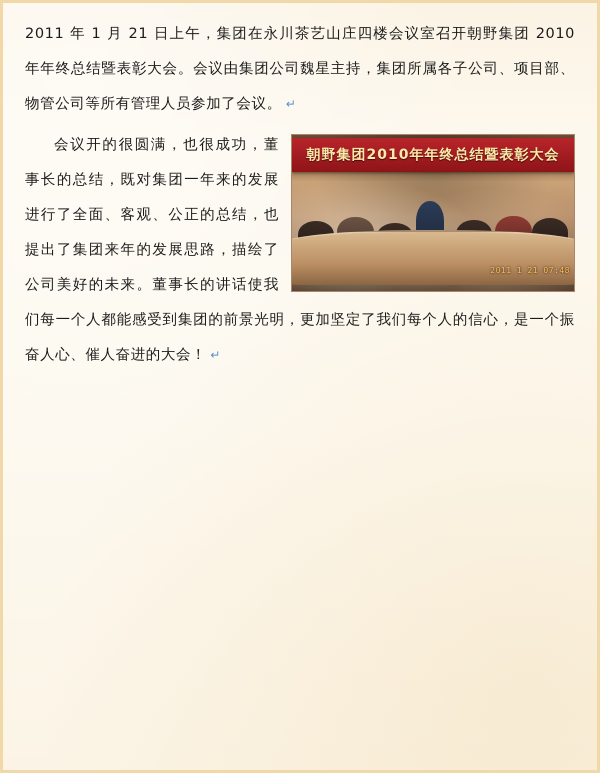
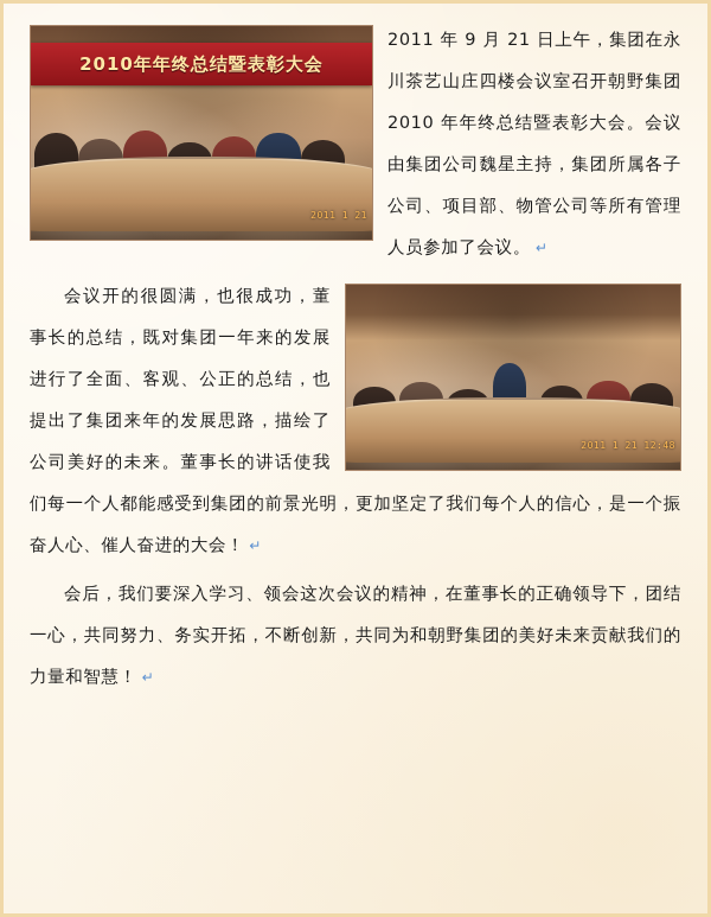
+ 2010年年终总结暨表彰大会
+ 2011 1 21
- 2011 年 1 月 21 日上午，集团在永川茶艺山庄四楼会议室召开朝野集团 2010 年年终总结暨表彰大会。会议由集团公司魏星主持，集团所属各子公司、项目部、物管公司等所有管理人员参加了会议。 ↵
+ 2011 年 9 月 21 日上午，集团在永川茶艺山庄四楼会议室召开朝野集团 2010 年年终总结暨表彰大会。会议由集团公司魏星主持，集团所属各子公司、项目部、物管公司等所有管理人员参加了会议。 ↵
- 朝野集团2010年年终总结暨表彰大会
- 2011 1 21 07:48
+ 2011 1 21 12:48
  会议开的很圆满，也很成功，董事长的总结，既对集团一年来的发展进行了全面、客观、公正的总结，也提出了集团来年的发展思路，描绘了公司美好的未来。董事长的讲话使我们每一个人都能感受到集团的前景光明，更加坚定了我们每个人的信心，是一个振奋人心、催人奋进的大会！ ↵
+ 会后，我们要深入学习、领会这次会议的精神，在董事长的正确领导下，团结一心，共同努力、务实开拓，不断创新，共同为和朝野集团的美好未来贡献我们的力量和智慧！ ↵
